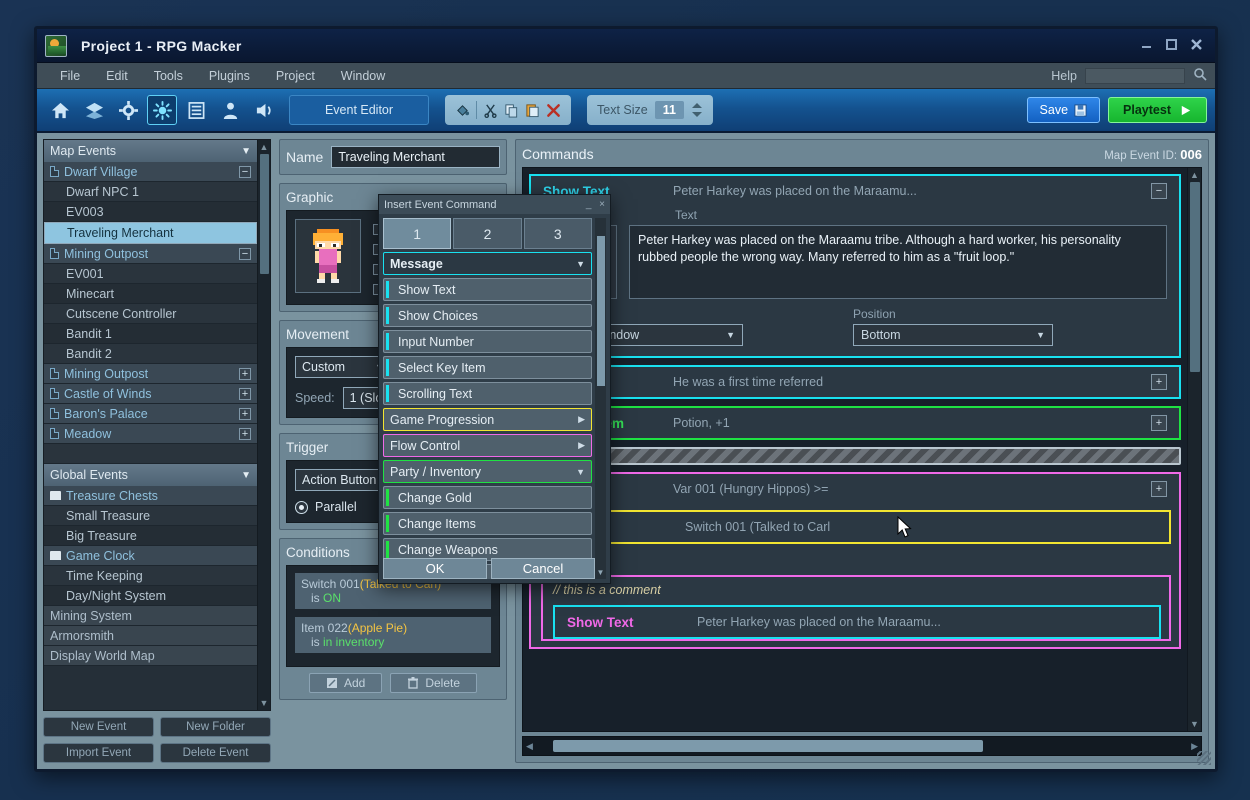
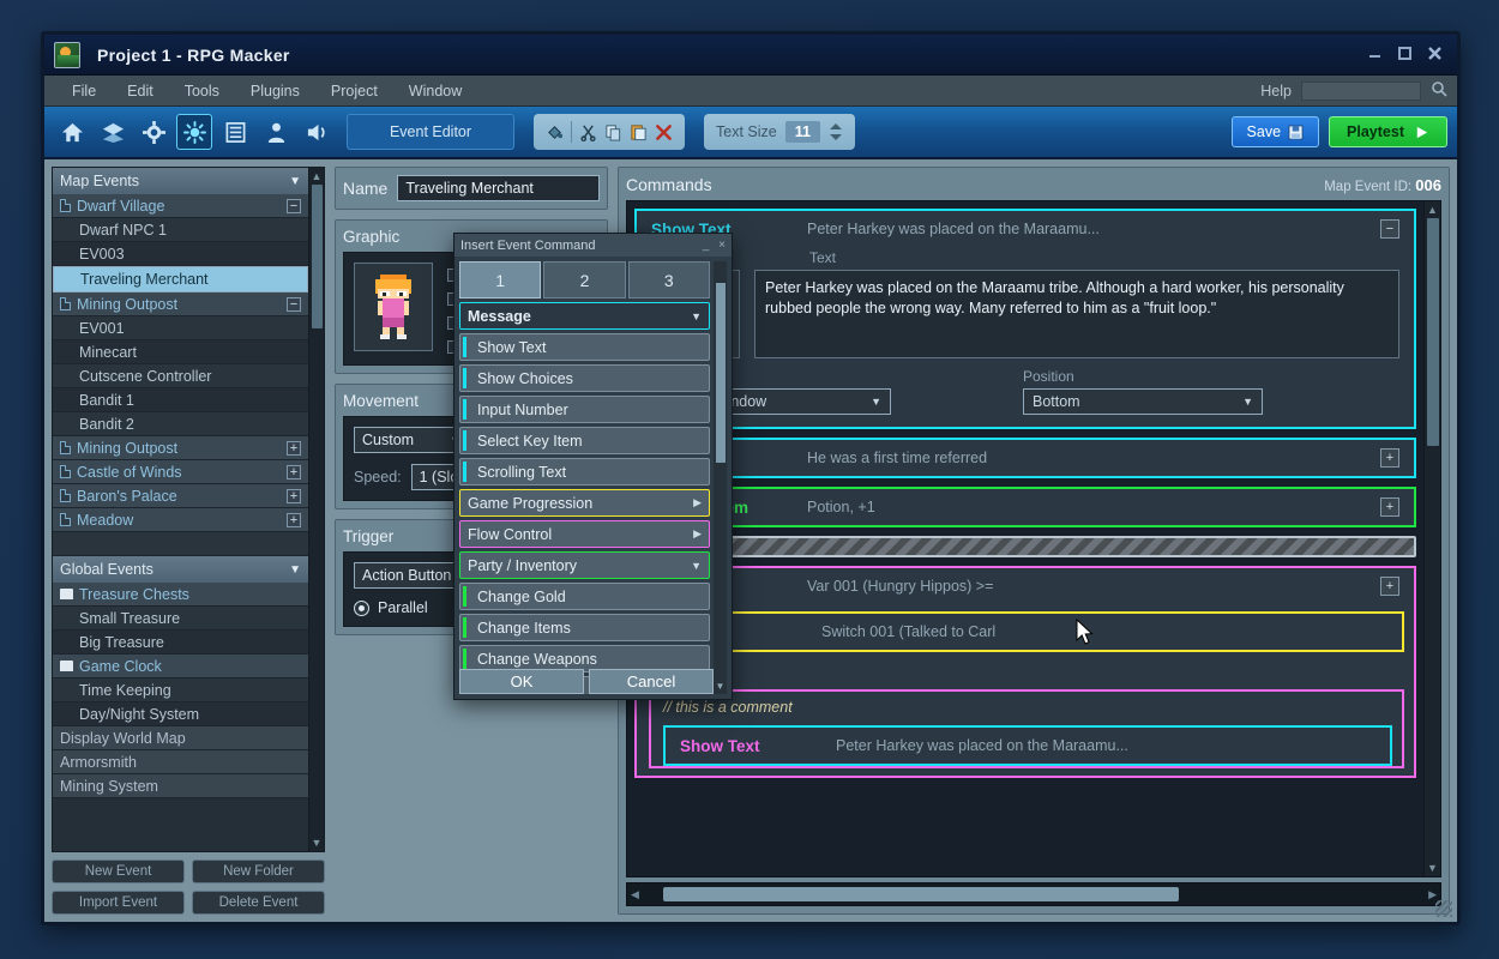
  Project 1 - RPG Macker
  File
  Edit
  Tools
  Plugins
  Project
  Window
  Help
  Event Editor
  Text Size
  11
  Save
  Playtest
  Map Events
  ▼
  Dwarf Village
  −
  Dwarf NPC 1
  EV003
  Traveling Merchant
  Mining Outpost
  −
  EV001
  Minecart
  Cutscene Controller
  Bandit 1
  Bandit 2
  Mining Outpost
  +
  Castle of Winds
  +
  Baron's Palace
  +
  Meadow
  +
  Global Events
  ▼
  Treasure Chests
  Small Treasure
  Big Treasure
  Game Clock
  Time Keeping
  Day/Night System
- Mining System
+ Display World Map
  Armorsmith
- Display World Map
+ Mining System
  ▲
  ▼
  New Event
  New Folder
  Import Event
  Delete Event
  Name
  Traveling Merchant
  Graphic
  Movement
  Custom
  Speed:
  Trigger
  Action Button
  Parallel
- Conditions
- Switch 001(Talked to Carl)
- is ON
- Item 022(Apple Pie)
- is in inventory
- Add
- Delete
  Commands
  Map Event ID: 006
  Show Text
  Peter Harkey was placed on the Maraamu...
  −
  Text
  Peter Harkey was placed on the Maraamu tribe. Although a hard worker, his personality rubbed people the wrong way. Many referred to him as a "fruit loop."
  ▼
  Position
  Bottom
  ▼
  He was a first time referred
  +
  Potion, +1
  +
  Var 001 (Hungry Hippos) >=
  +
  Switch 001 (Talked to Carl
  // this is a comment
  Show Text
  Peter Harkey was placed on the Maraamu...
  ▲
  ▼
  ◀
  ▶
  Insert Event Command
  _ ×
  1
  2
  3
  Message
  ▼
  Show Text
  Show Choices
  Input Number
  Select Key Item
  Scrolling Text
  Game Progression
  ▶
  Flow Control
  ▶
  Party / Inventory
  ▼
  Change Gold
  Change Items
  Change Weapons
  ▼
  OK
  Cancel
